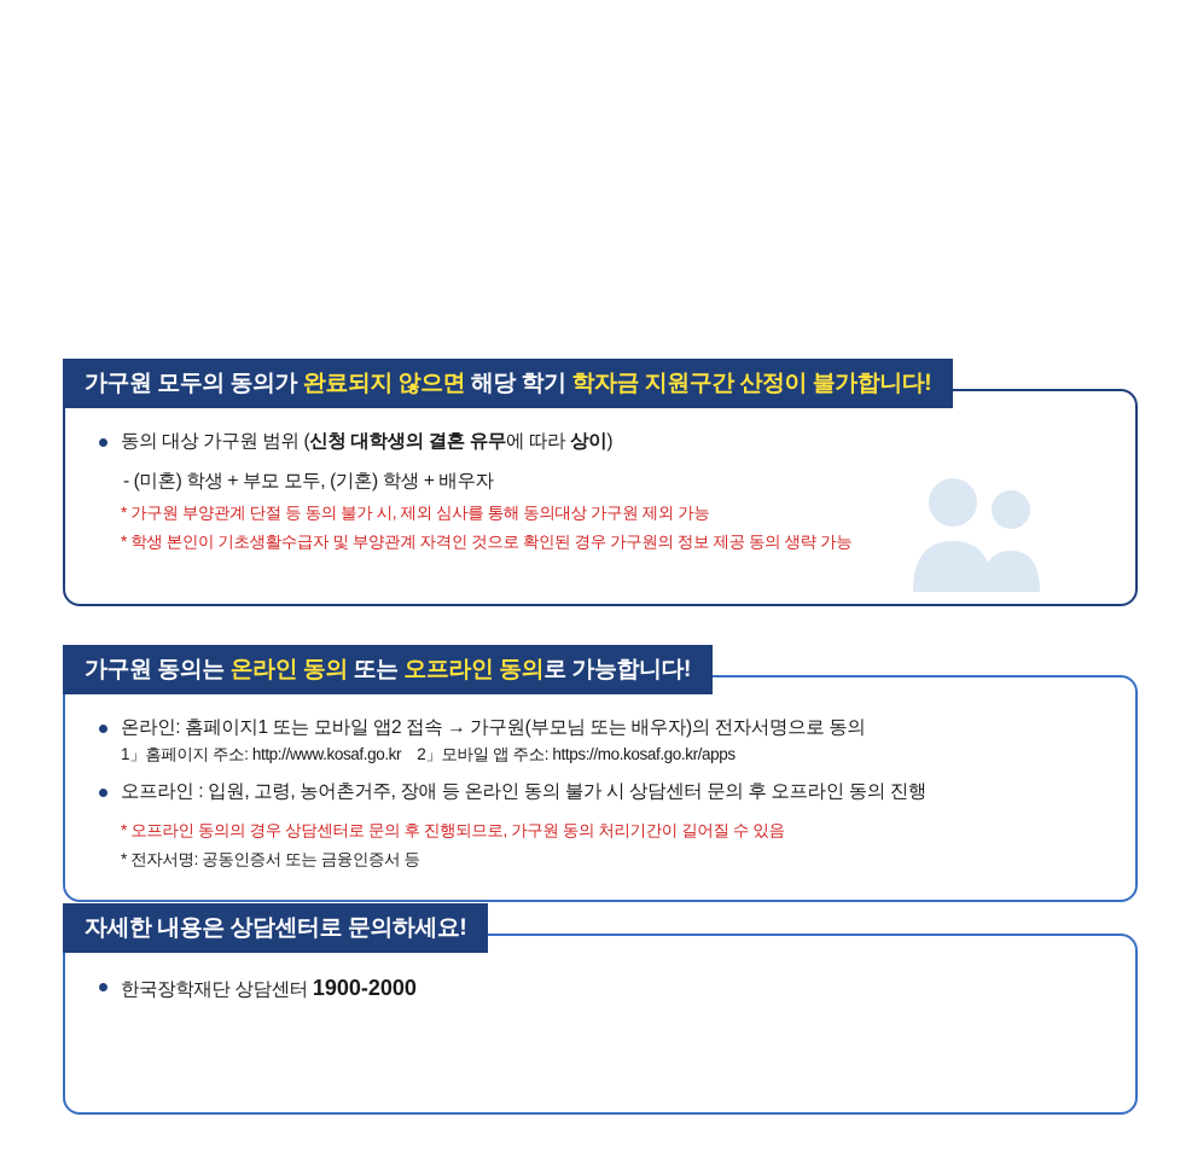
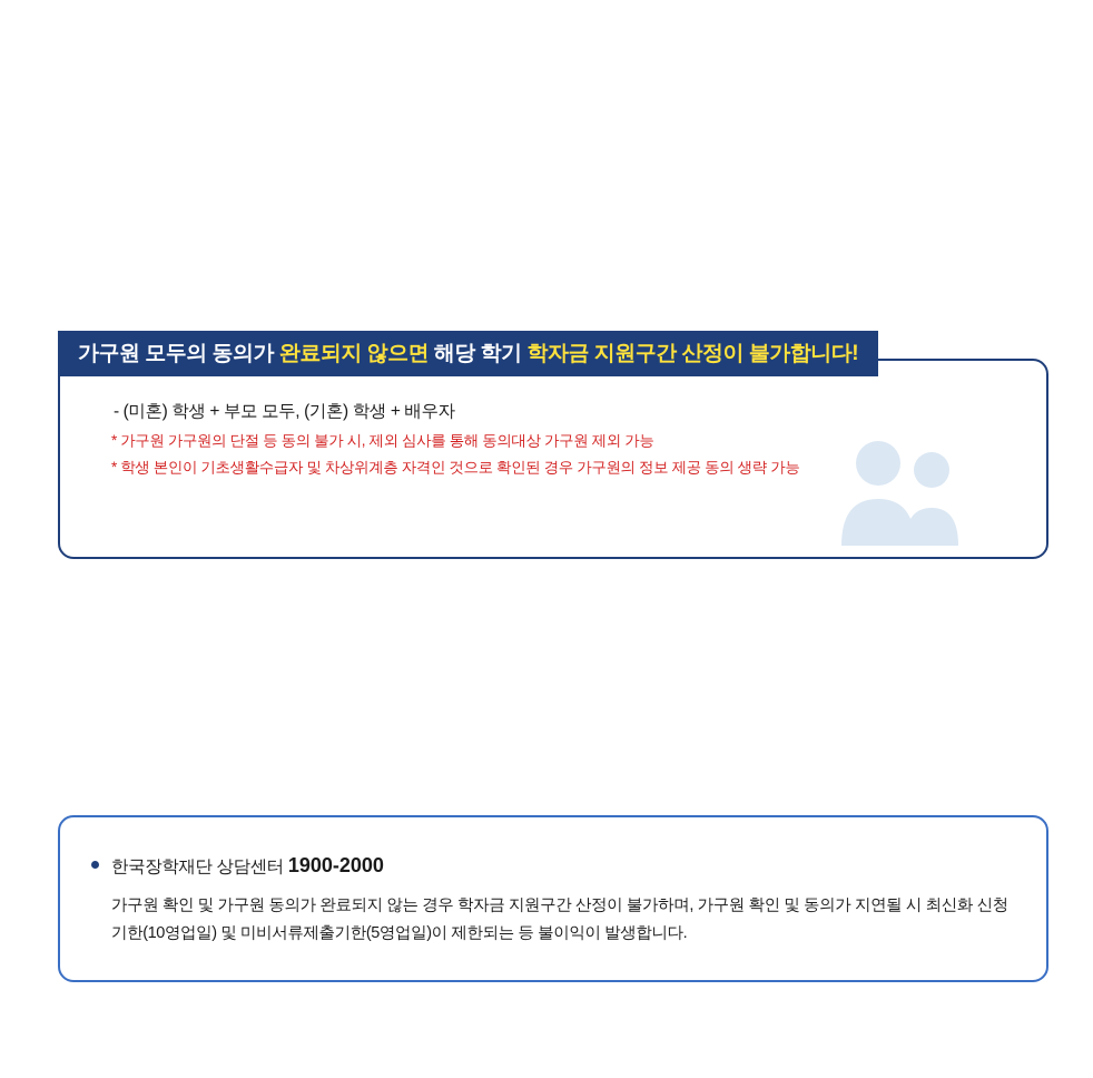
  가구원 모두의 동의가 완료되지 않으면 해당 학기 학자금 지원구간 산정이 불가합니다!
- 동의 대상 가구원 범위 (신청 대학생의 결혼 유무에 따라 상이)
  - (미혼) 학생 + 부모 모두, (기혼) 학생 + 배우자
- * 가구원 부양관계 단절 등 동의 불가 시, 제외 심사를 통해 동의대상 가구원 제외 가능
+ * 가구원 가구원의 단절 등 동의 불가 시, 제외 심사를 통해 동의대상 가구원 제외 가능
- * 학생 본인이 기초생활수급자 및 부양관계 자격인 것으로 확인된 경우 가구원의 정보 제공 동의 생략 가능
+ * 학생 본인이 기초생활수급자 및 차상위계층 자격인 것으로 확인된 경우 가구원의 정보 제공 동의 생략 가능
- 가구원 동의는 온라인 동의 또는 오프라인 동의로 가능합니다!
- 온라인: 홈페이지1 또는 모바일 앱2 접속 → 가구원(부모님 또는 배우자)의 전자서명으로 동의
- 1」홈페이지 주소: http://www.kosaf.go.kr 2」모바일 앱 주소: https://mo.kosaf.go.kr/apps
- 오프라인 : 입원, 고령, 농어촌거주, 장애 등 온라인 동의 불가 시 상담센터 문의 후 오프라인 동의 진행
- * 오프라인 동의의 경우 상담센터로 문의 후 진행되므로, 가구원 동의 처리기간이 길어질 수 있음
- * 전자서명: 공동인증서 또는 금융인증서 등
- 자세한 내용은 상담센터로 문의하세요!
  한국장학재단 상담센터 1900-2000
+ 가구원 확인 및 가구원 동의가 완료되지 않는 경우 학자금 지원구간 산정이 불가하며, 가구원 확인 및 동의가 지연될 시 최신화 신청기한(10영업일) 및 미비서류제출기한(5영업일)이 제한되는 등 불이익이 발생합니다.
